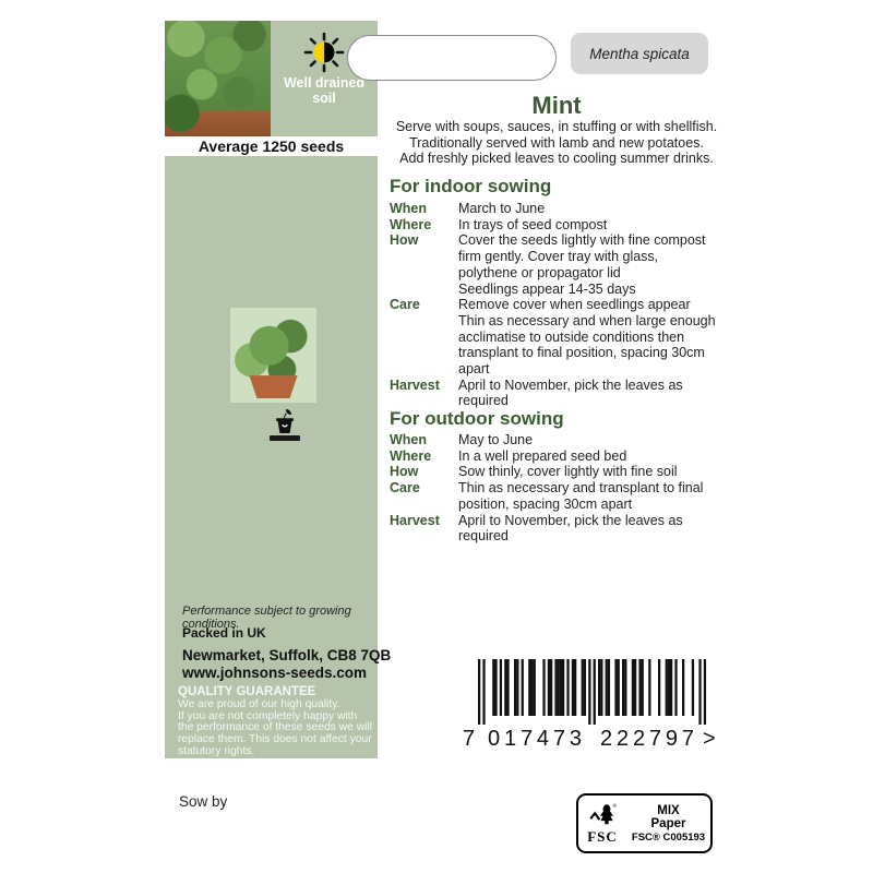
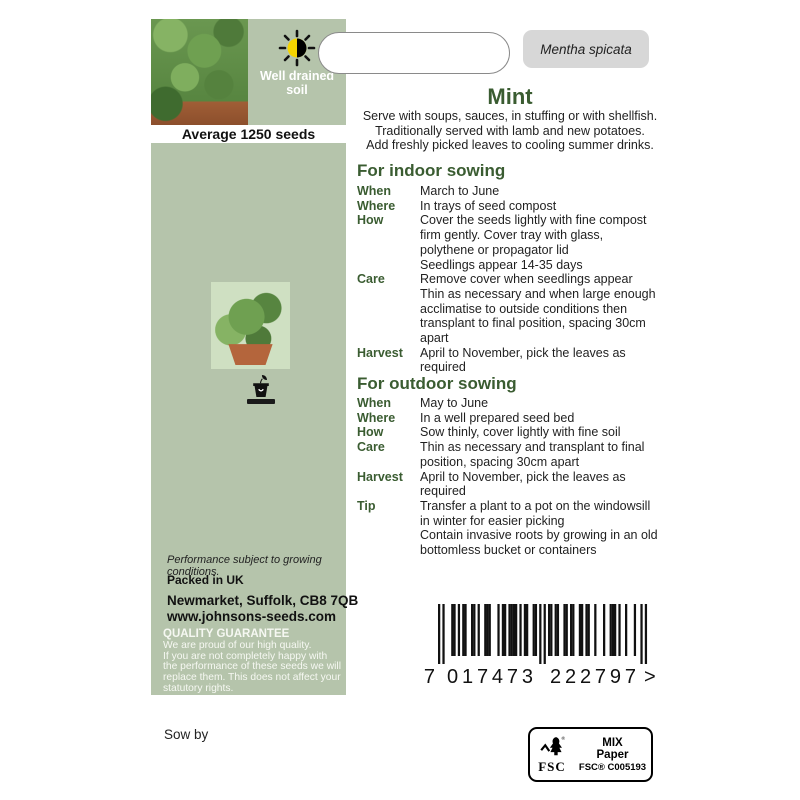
  Well drained
  soil
  Average 1250 seeds
  Performance subject to growing conditions.
  Packed in UK
  Newmarket, Suffolk, CB8 7QB
  www.johnsons-seeds.com
  QUALITY GUARANTEE
  We are proud of our high quality.
  If you are not completely happy with
  the performance of these seeds we will
  replace them. This does not affect your
  statutory rights.
  Mentha spicata
  Mint
  Serve with soups, sauces, in stuffing or with shellfish.
  Traditionally served with lamb and new potatoes.
  Add freshly picked leaves to cooling summer drinks.
  For indoor sowing
  When
  March to June
  Where
  In trays of seed compost
  How
  Cover the seeds lightly with fine compost
  firm gently. Cover tray with glass,
  polythene or propagator lid
  Seedlings appear 14-35 days
  Care
  Remove cover when seedlings appear
  Thin as necessary and when large enough
  acclimatise to outside conditions then
  transplant to final position, spacing 30cm
  apart
  Harvest
  April to November, pick the leaves as
  required
  For outdoor sowing
  When
  May to June
  Where
  In a well prepared seed bed
  How
  Sow thinly, cover lightly with fine soil
  Care
  Thin as necessary and transplant to final
  position, spacing 30cm apart
  Harvest
  April to November, pick the leaves as
  required
+ Tip
+ Transfer a plant to a pot on the windowsill
+ in winter for easier picking
+ Contain invasive roots by growing in an old
+ bottomless bucket or containers
  7
  017473
  222797
  >
  Sow by
  FSC
  MIX
  Paper
  FSC® C005193
